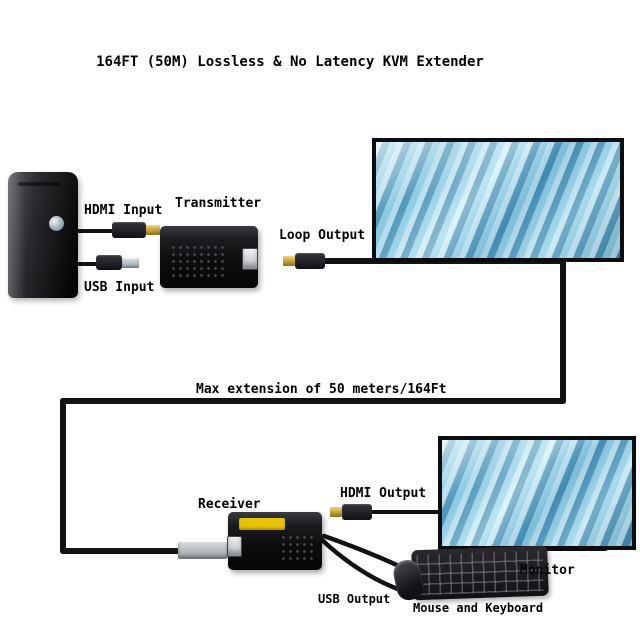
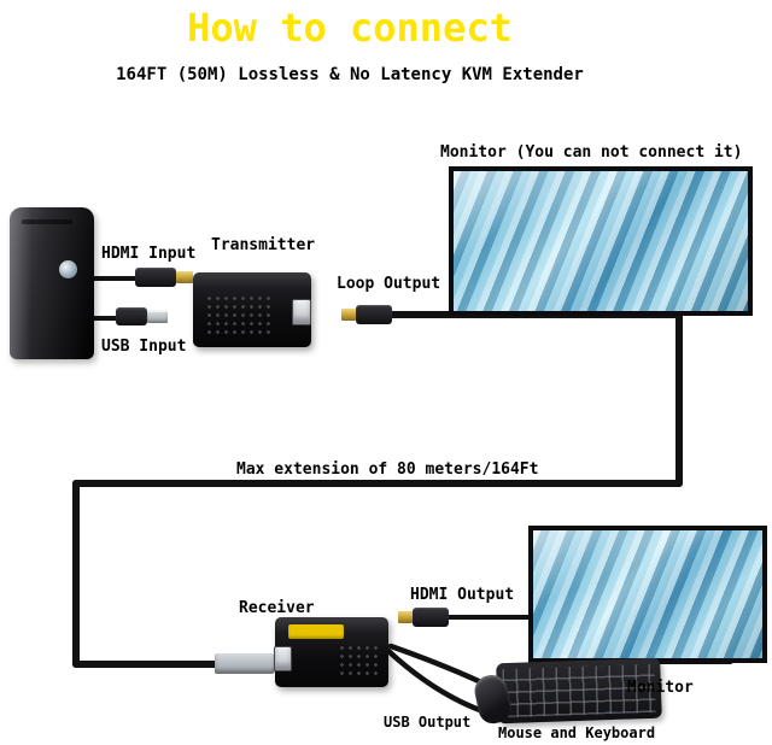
+ How to connect
  164FT (50M) Lossless & No Latency KVM Extender
+ Monitor (You can not connect it)
  HDMI Input
  USB Input
  Transmitter
  Loop Output
- Max extension of 50 meters/164Ft
+ Max extension of 80 meters/164Ft
  Receiver
  HDMI Output
  Monitor
  USB Output
  Mouse and Keyboard
